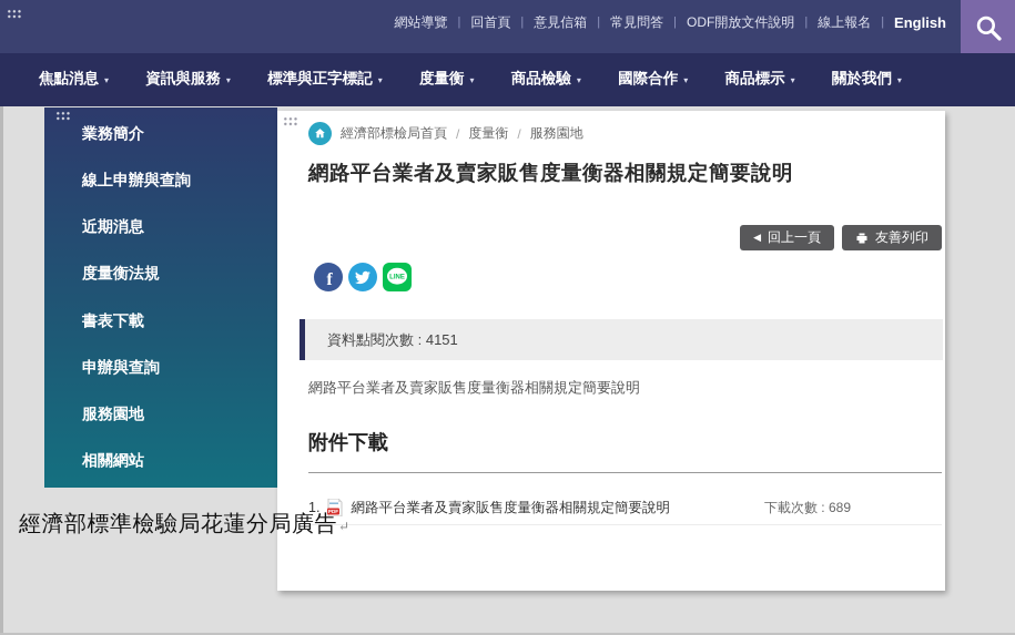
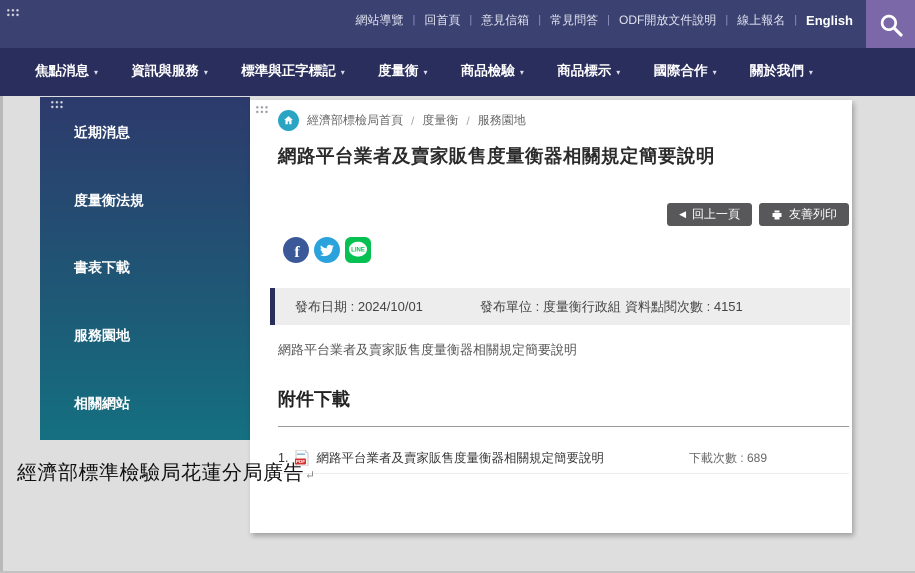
  網站導覽
  |
  回首頁
  |
  意見信箱
  |
  常見問答
  |
  ODF開放文件說明
  |
  線上報名
  |
  English
  焦點消息
  ▾
  資訊與服務
  ▾
  標準與正字標記
  ▾
  度量衡
  ▾
  商品檢驗
  ▾
- 國際合作
+ 商品標示
  ▾
- 商品標示
+ 國際合作
  ▾
  關於我們
  ▾
- 業務簡介
- 線上申辦與查詢
  近期消息
  度量衡法規
  書表下載
- 申辦與查詢
  服務園地
  相關網站
  經濟部標檢局首頁
  /
  度量衡
  /
  服務園地
  網路平台業者及賣家販售度量衡器相關規定簡要說明
  ◀
  回上一頁
  友善列印
  f
+ 發布日期 : 2024/10/01
+ 發布單位 : 度量衡行政組
  資料點閱次數 : 4151
  網路平台業者及賣家販售度量衡器相關規定簡要說明
  附件下載
  1.
  網路平台業者及賣家販售度量衡器相關規定簡要說明
  下載次數 : 689
  經濟部標準檢驗局花蓮分局廣告↵
